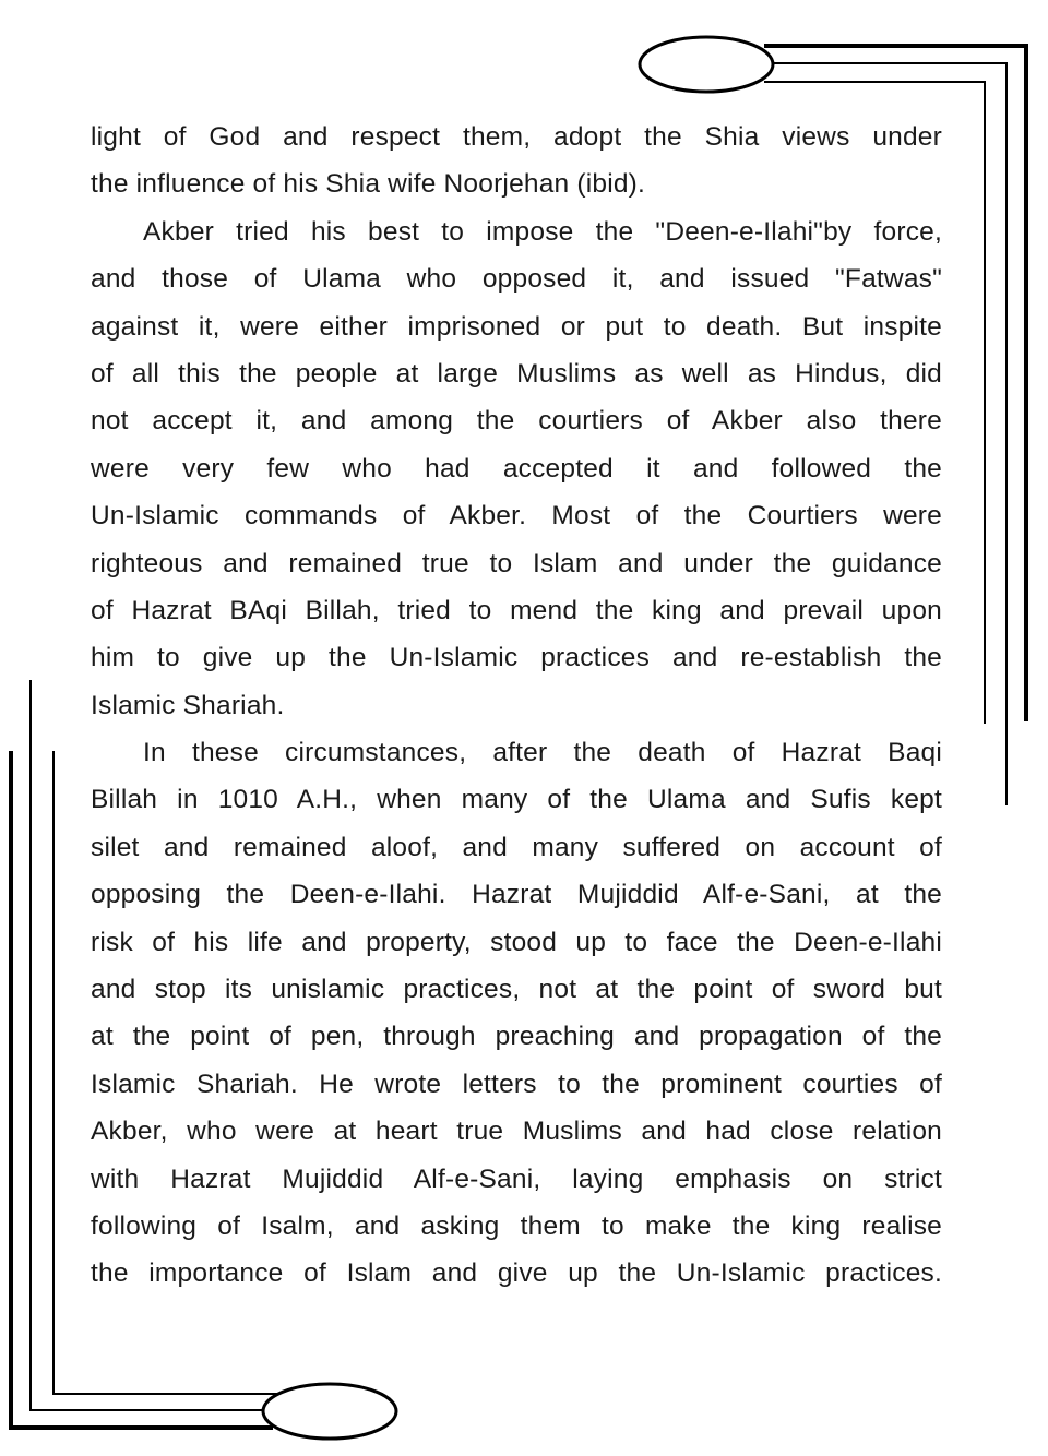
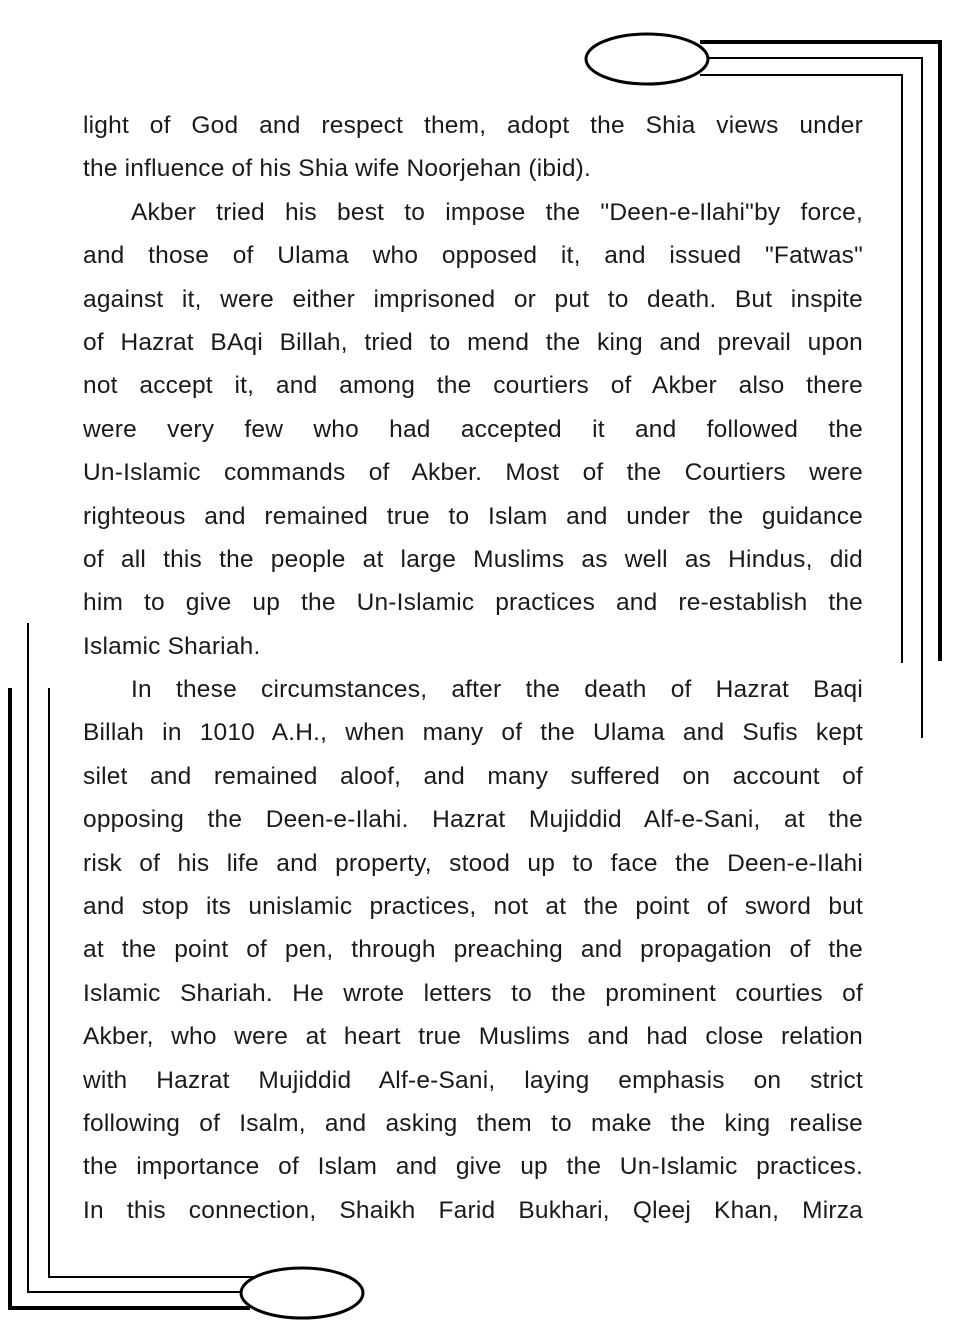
  light of God and respect them, adopt the Shia views under
  the influence of his Shia wife Noorjehan (ibid).
  Akber tried his best to impose the "Deen-e-Ilahi"by force,
  and those of Ulama who opposed it, and issued "Fatwas"
  against it, were either imprisoned or put to death. But inspite
- of all this the people at large Muslims as well as Hindus, did
+ of Hazrat BAqi Billah, tried to mend the king and prevail upon
  not accept it, and among the courtiers of Akber also there
  were very few who had accepted it and followed the
  Un-Islamic commands of Akber. Most of the Courtiers were
  righteous and remained true to Islam and under the guidance
- of Hazrat BAqi Billah, tried to mend the king and prevail upon
+ of all this the people at large Muslims as well as Hindus, did
  him to give up the Un-Islamic practices and re-establish the
  Islamic Shariah.
  In these circumstances, after the death of Hazrat Baqi
  Billah in 1010 A.H., when many of the Ulama and Sufis kept
  silet and remained aloof, and many suffered on account of
  opposing the Deen-e-Ilahi. Hazrat Mujiddid Alf-e-Sani, at the
  risk of his life and property, stood up to face the Deen-e-Ilahi
  and stop its unislamic practices, not at the point of sword but
  at the point of pen, through preaching and propagation of the
  Islamic Shariah. He wrote letters to the prominent courties of
  Akber, who were at heart true Muslims and had close relation
  with Hazrat Mujiddid Alf-e-Sani, laying emphasis on strict
  following of Isalm, and asking them to make the king realise
  the importance of Islam and give up the Un-Islamic practices.
+ In this connection, Shaikh Farid Bukhari, Qleej Khan, Mirza
